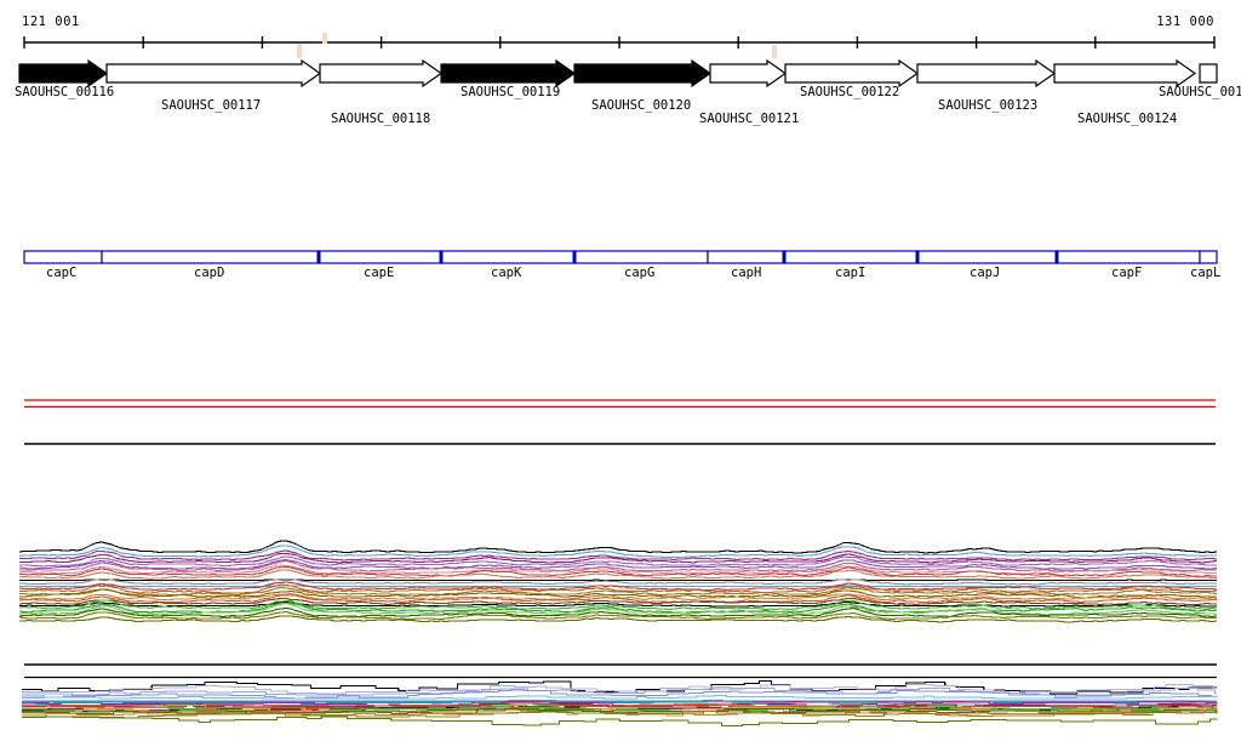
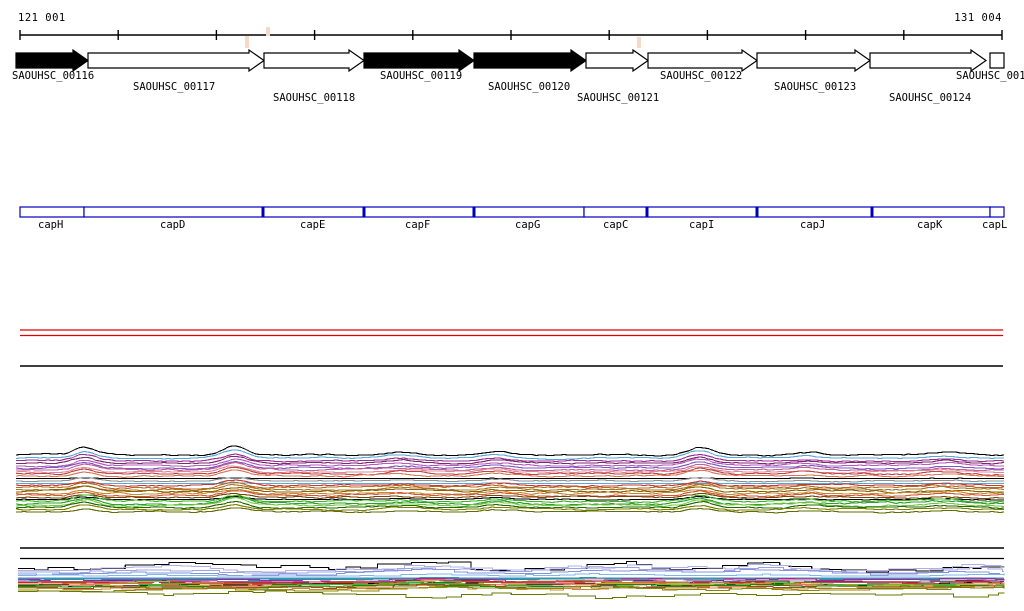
  121 001
- 131 000
+ 131 004
  SAOUHSC_00116
  SAOUHSC_00117
  SAOUHSC_00118
  SAOUHSC_00119
  SAOUHSC_00120
  SAOUHSC_00121
  SAOUHSC_00122
  SAOUHSC_00123
  SAOUHSC_00124
  SAOUHSC_001
- capC
+ capH
  capD
  capE
- capK
+ capF
  capG
- capH
+ capC
  capI
  capJ
- capF
+ capK
  capL
